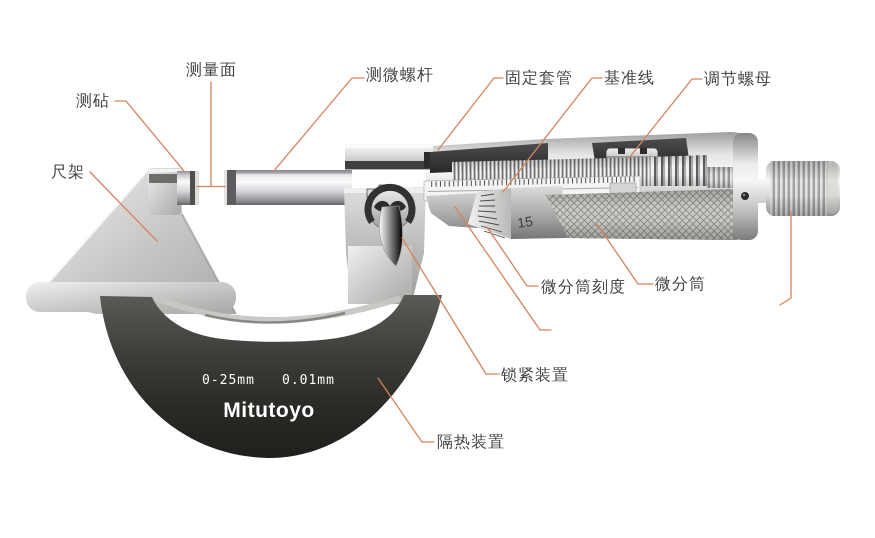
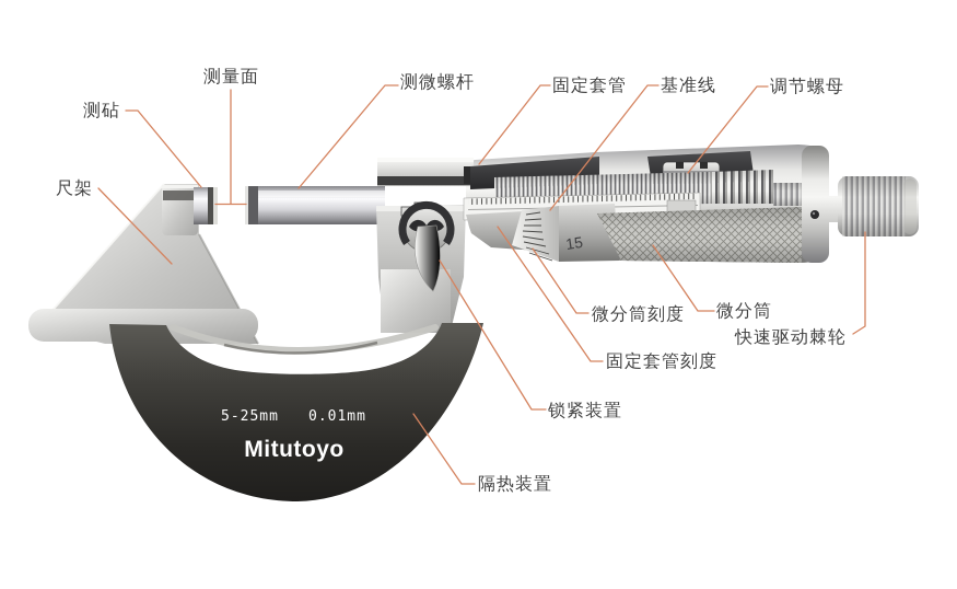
- 0-25mm
+ 5-25mm
  0.01mm
  Mitutoyo
  测量面
  测砧
  尺架
  测微螺杆
  固定套管
  基准线
  调节螺母
  微分筒刻度
  微分筒
+ 快速驱动棘轮
+ 固定套管刻度
  锁紧装置
  隔热装置
